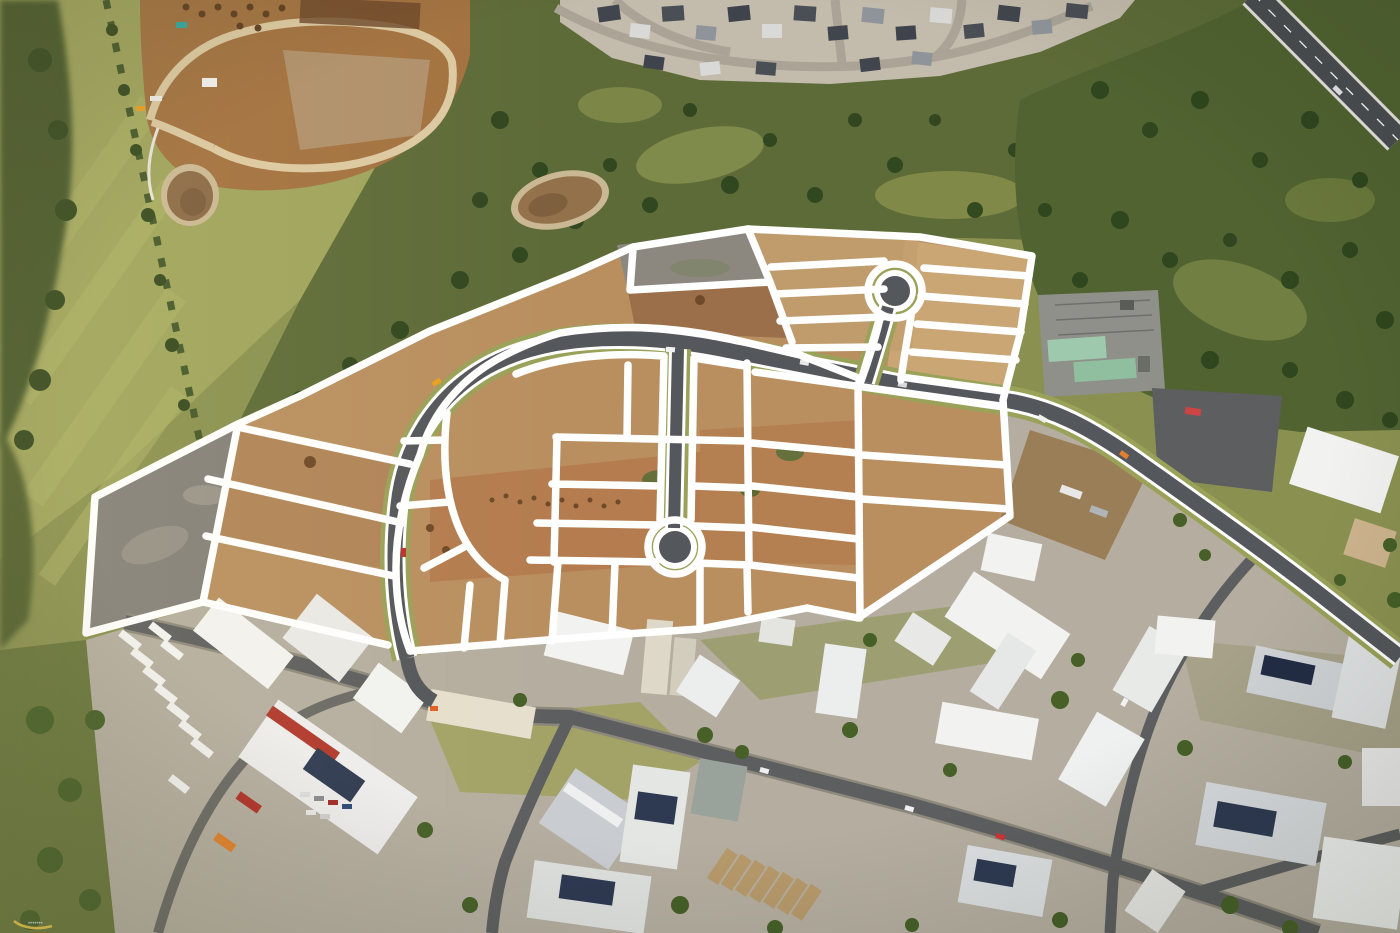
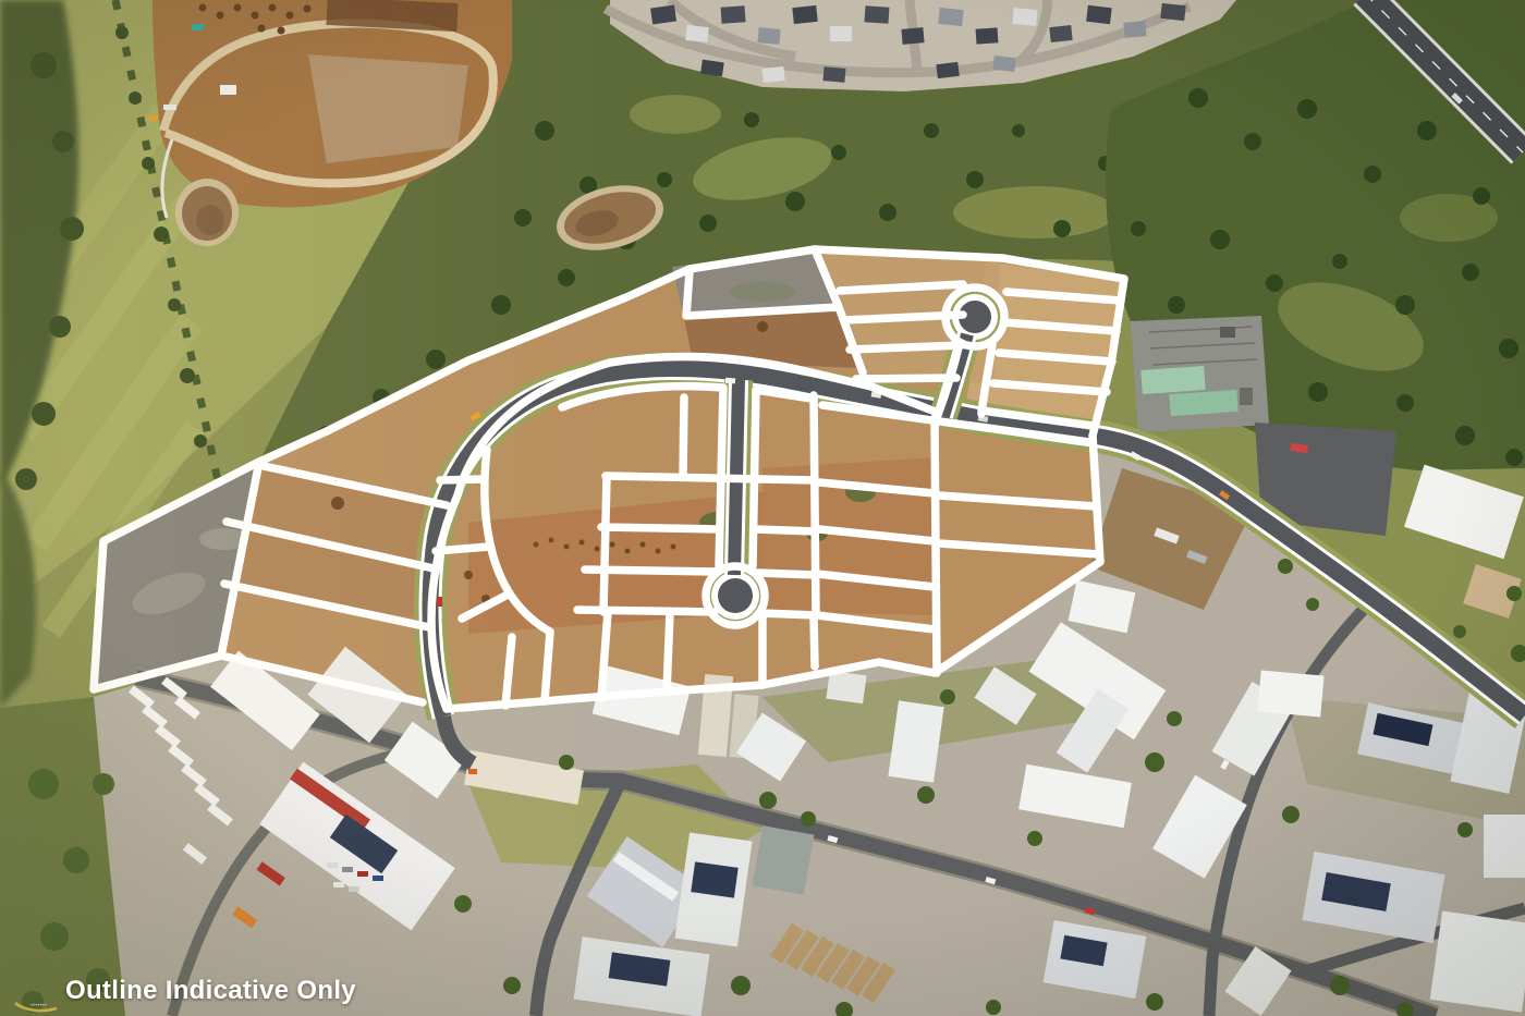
+ Outline Indicative Only
